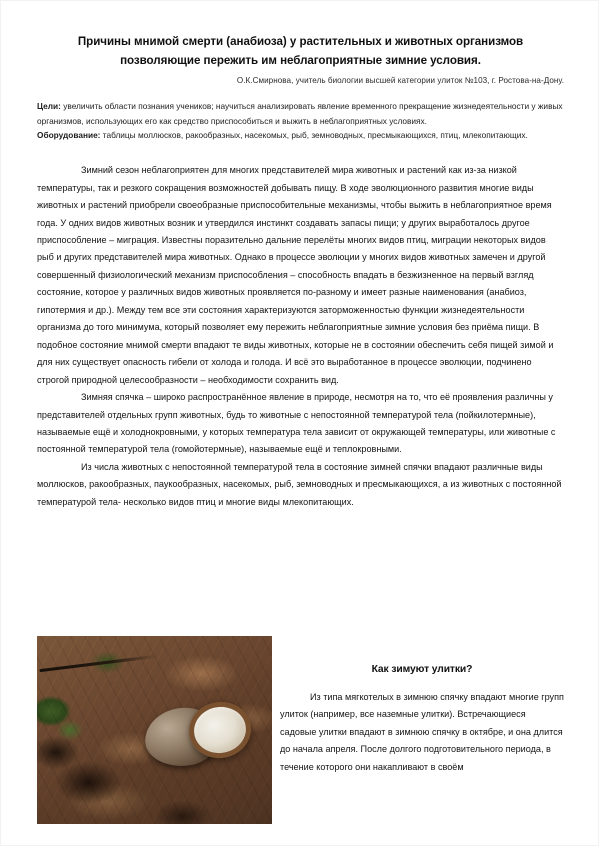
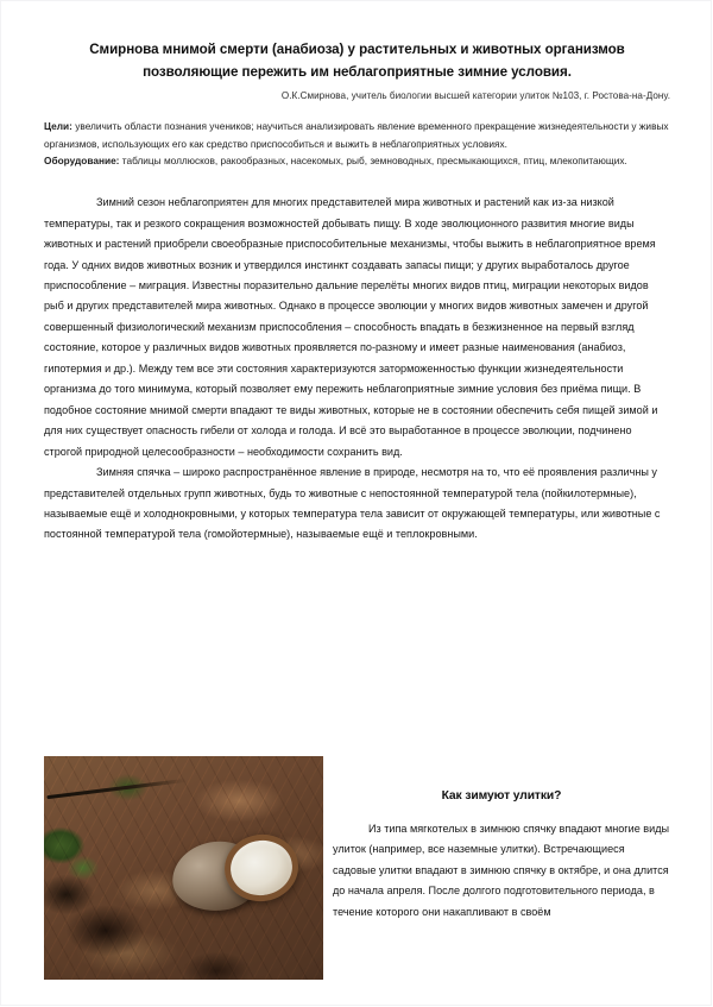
- Причины мнимой смерти (анабиоза) у растительных и животных организмов
+ Смирнова мнимой смерти (анабиоза) у растительных и животных организмов
  позволяющие пережить им неблагоприятные зимние условия.
  О.К.Смирнова, учитель биологии высшей категории улиток №103, г. Ростова-на-Дону.
  Цели: увеличить области познания учеников; научиться анализировать явление временного прекращение жизнедеятельности у живых организмов, использующих его как средство приспособиться и выжить в неблагоприятных условиях.
  Оборудование: таблицы моллюсков, ракообразных, насекомых, рыб, земноводных, пресмыкающихся, птиц, млекопитающих.
  Зимний сезон неблагоприятен для многих представителей мира животных и растений как из-за низкой температуры, так и резкого сокращения возможностей добывать пищу. В ходе эволюционного развития многие виды животных и растений приобрели своеобразные приспособительные механизмы, чтобы выжить в неблагоприятное время года. У одних видов животных возник и утвердился инстинкт создавать запасы пищи; у других выработалось другое приспособление – миграция. Известны поразительно дальние перелёты многих видов птиц, миграции некоторых видов рыб и других представителей мира животных. Однако в процессе эволюции у многих видов животных замечен и другой совершенный физиологический механизм приспособления – способность впадать в безжизненное на первый взгляд состояние, которое у различных видов животных проявляется по-разному и имеет разные наименования (анабиоз, гипотермия и др.). Между тем все эти состояния характеризуются заторможенностью функции жизнедеятельности организма до того минимума, который позволяет ему пережить неблагоприятные зимние условия без приёма пищи. В подобное состояние мнимой смерти впадают те виды животных, которые не в состоянии обеспечить себя пищей зимой и для них существует опасность гибели от холода и голода. И всё это выработанное в процессе эволюции, подчинено строгой природной целесообразности – необходимости сохранить вид.
  Зимняя спячка – широко распространённое явление в природе, несмотря на то, что её проявления различны у представителей отдельных групп животных, будь то животные с непостоянной температурой тела (пойкилотермные), называемые ещё и холоднокровными, у которых температура тела зависит от окружающей температуры, или животные с постоянной температурой тела (гомойотермные), называемые ещё и теплокровными.
- Из числа животных с непостоянной температурой тела в состояние зимней спячки впадают различные виды моллюсков, ракообразных, паукообразных, насекомых, рыб, земноводных и пресмыкающихся, а из животных с постоянной температурой тела- несколько видов птиц и многие виды млекопитающих.
  Как зимуют улитки?
- Из типа мягкотелых в зимнюю спячку впадают многие групп улиток (например, все наземные улитки). Встречающиеся садовые улитки впадают в зимнюю спячку в октябре, и она длится до начала апреля. После долгого подготовительного периода, в течение которого они накапливают в своём
+ Из типа мягкотелых в зимнюю спячку впадают многие виды улиток (например, все наземные улитки). Встречающиеся садовые улитки впадают в зимнюю спячку в октябре, и она длится до начала апреля. После долгого подготовительного периода, в течение которого они накапливают в своём
